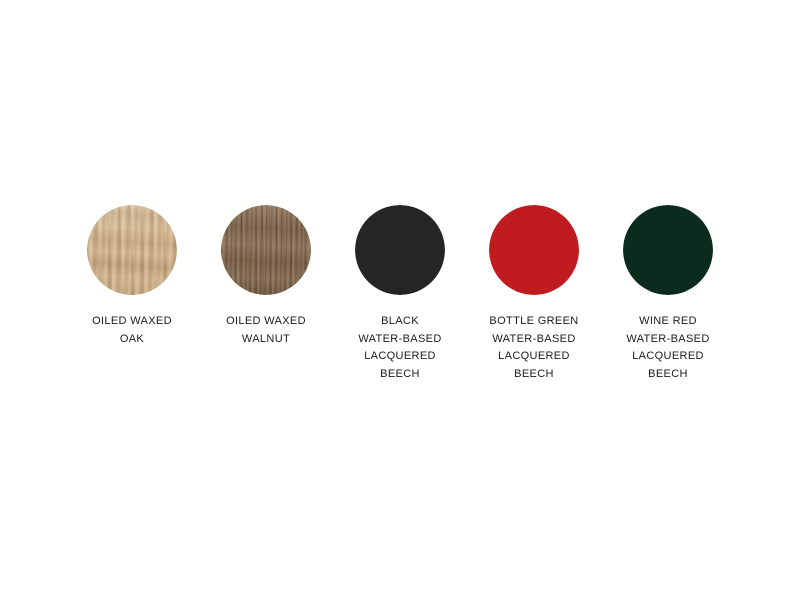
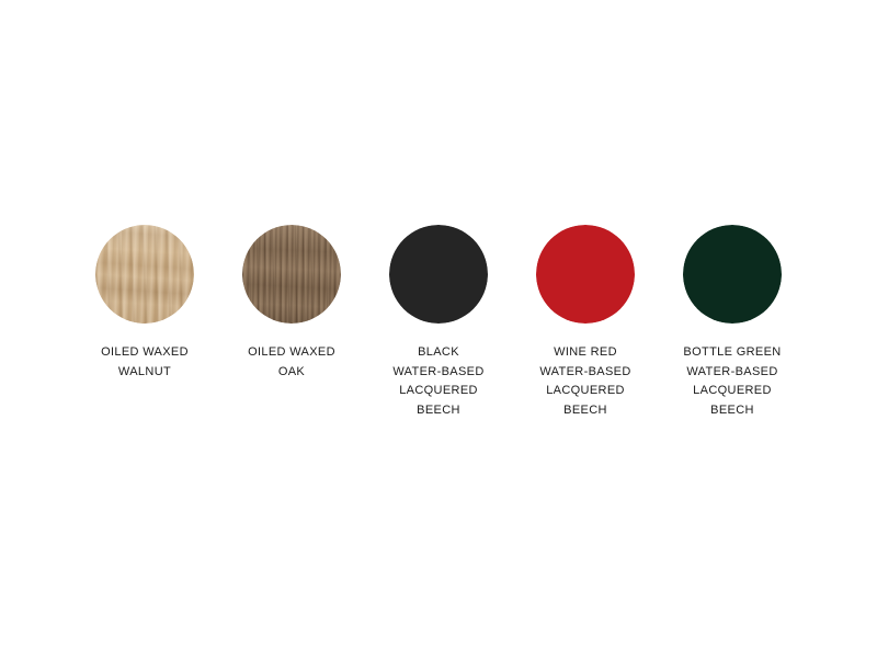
  OILED WAXED
- OAK
+ WALNUT
  OILED WAXED
- WALNUT
+ OAK
  BLACK
  WATER-BASED
  LACQUERED
  BEECH
- BOTTLE GREEN
+ WINE RED
  WATER-BASED
  LACQUERED
  BEECH
- WINE RED
+ BOTTLE GREEN
  WATER-BASED
  LACQUERED
  BEECH
